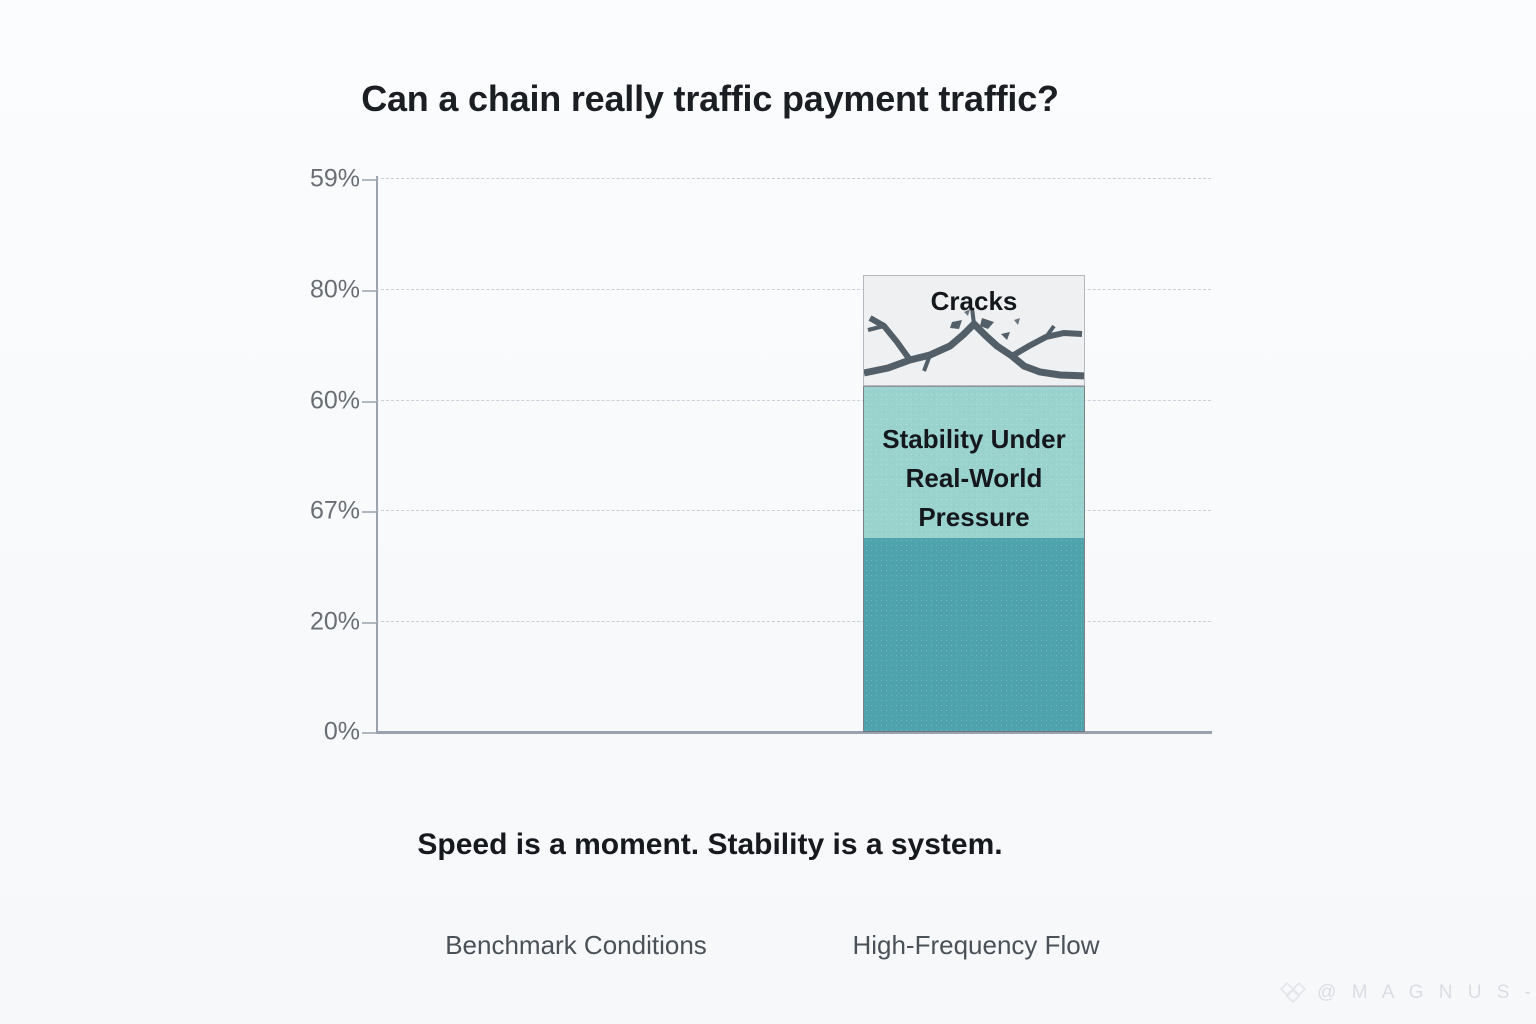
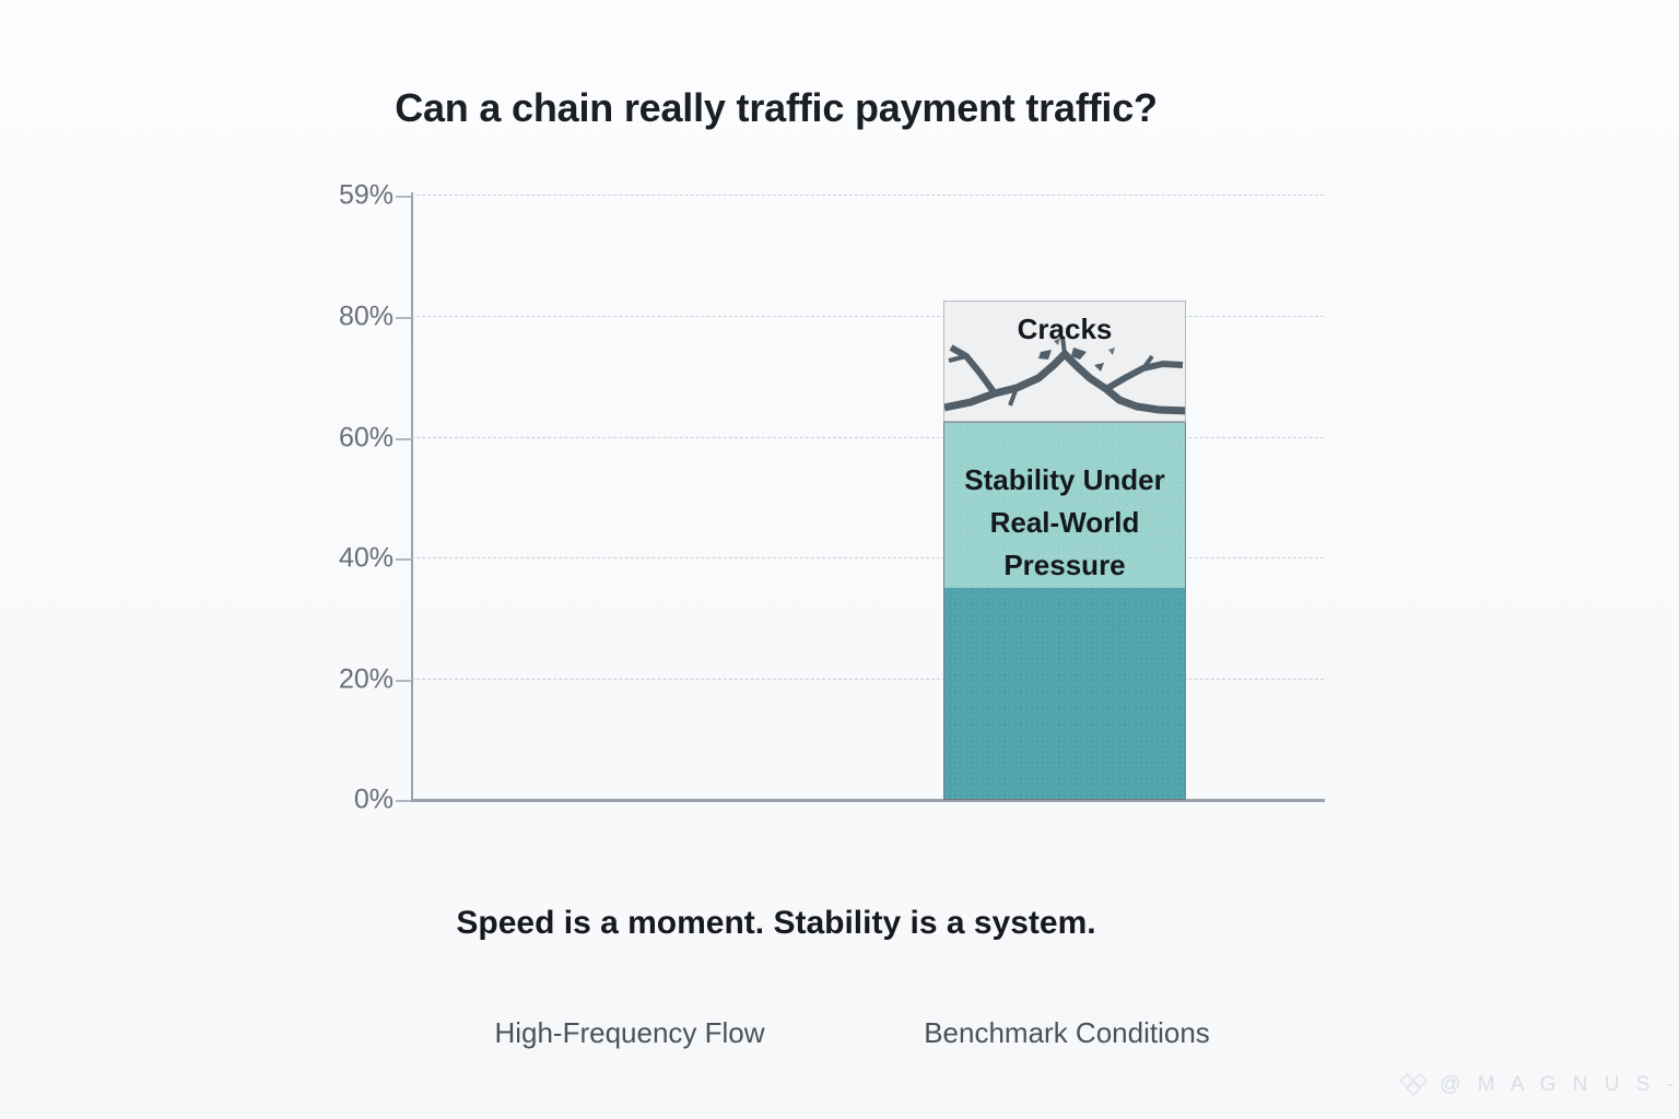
  Can a chain really traffic payment traffic?
  59%
  80%
  60%
- 67%
+ 40%
  20%
  0%
- Benchmark Conditions
+ High-Frequency Flow
  Cracks
  Stability Under Real-World Pressure
- High-Frequency Flow
+ Benchmark Conditions
  Speed is a moment. Stability is a system.
  @ M A G N U S -
